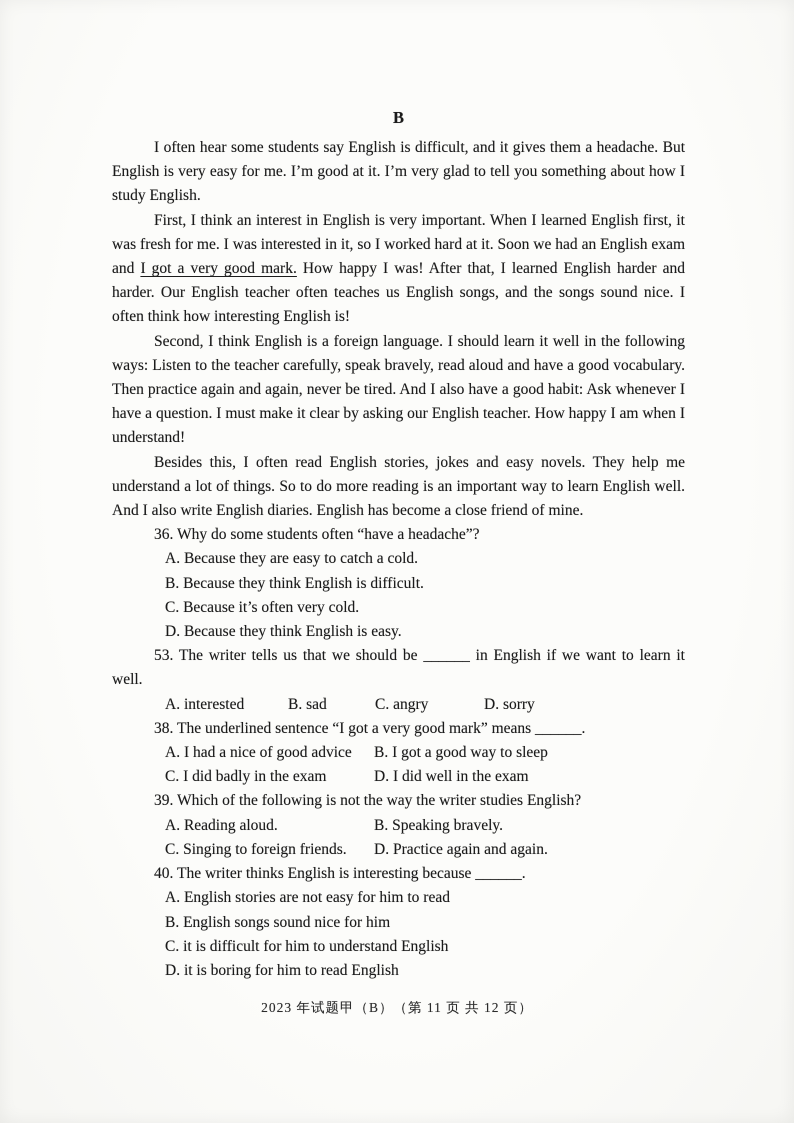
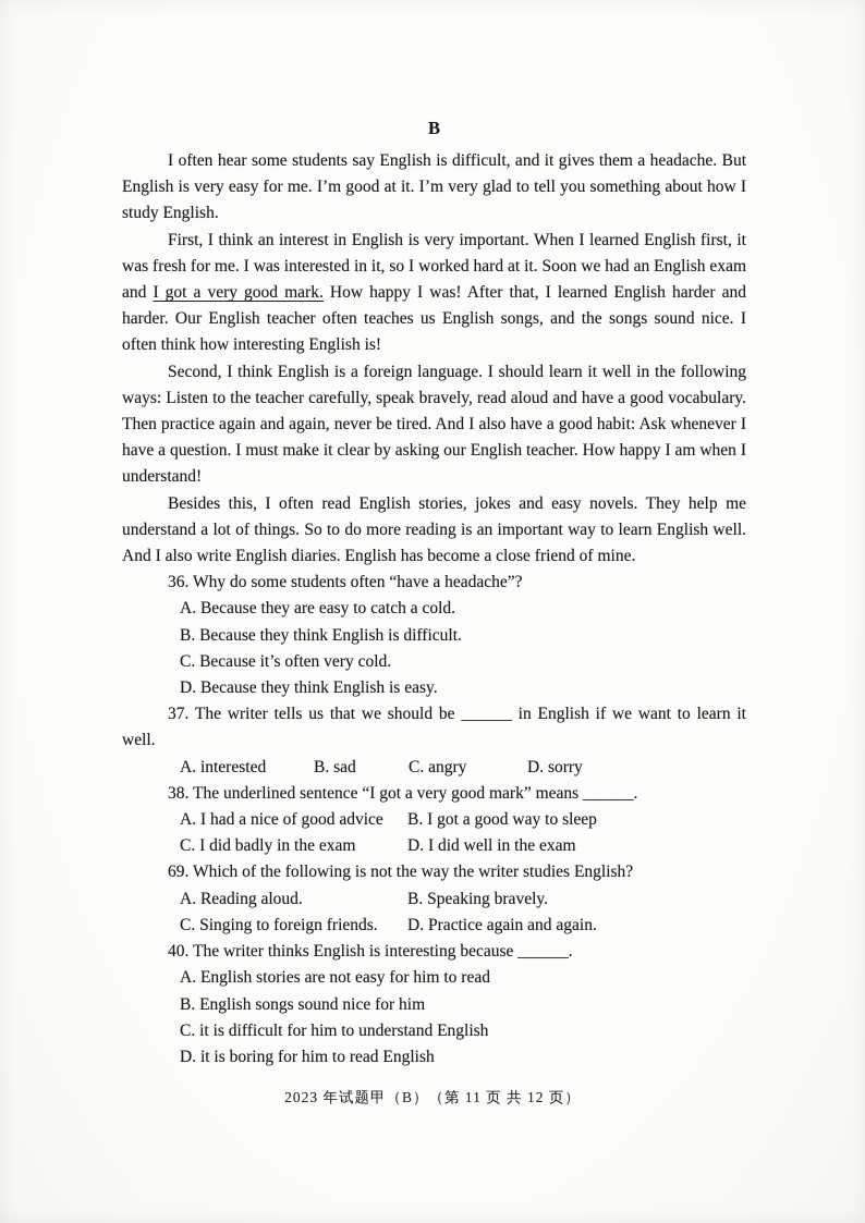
  B
  I often hear some students say English is difficult, and it gives them a headache. But English is very easy for me. I’m good at it. I’m very glad to tell you something about how I study English.
  First, I think an interest in English is very important. When I learned English first, it was fresh for me. I was interested in it, so I worked hard at it. Soon we had an English exam and I got a very good mark. How happy I was! After that, I learned English harder and harder. Our English teacher often teaches us English songs, and the songs sound nice. I often think how interesting English is!
  Second, I think English is a foreign language. I should learn it well in the following ways: Listen to the teacher carefully, speak bravely, read aloud and have a good vocabulary. Then practice again and again, never be tired. And I also have a good habit: Ask whenever I have a question. I must make it clear by asking our English teacher. How happy I am when I understand!
  Besides this, I often read English stories, jokes and easy novels. They help me understand a lot of things. So to do more reading is an important way to learn English well. And I also write English diaries. English has become a close friend of mine.
  36. Why do some students often “have a headache”?
  A. Because they are easy to catch a cold.
  B. Because they think English is difficult.
  C. Because it’s often very cold.
  D. Because they think English is easy.
- 53. The writer tells us that we should be ______ in English if we want to learn it well.
+ 37. The writer tells us that we should be ______ in English if we want to learn it well.
  A. interested B. sad C. angry D. sorry
  38. The underlined sentence “I got a very good mark” means ______.
  A. I had a nice of good advice
  B. I got a good way to sleep
  C. I did badly in the exam
  D. I did well in the exam
- 39. Which of the following is not the way the writer studies English?
+ 69. Which of the following is not the way the writer studies English?
  A. Reading aloud.
  B. Speaking bravely.
  C. Singing to foreign friends.
  D. Practice again and again.
  40. The writer thinks English is interesting because ______.
  A. English stories are not easy for him to read
  B. English songs sound nice for him
  C. it is difficult for him to understand English
  D. it is boring for him to read English
  2023 年试题甲（B）（第 11 页 共 12 页）
